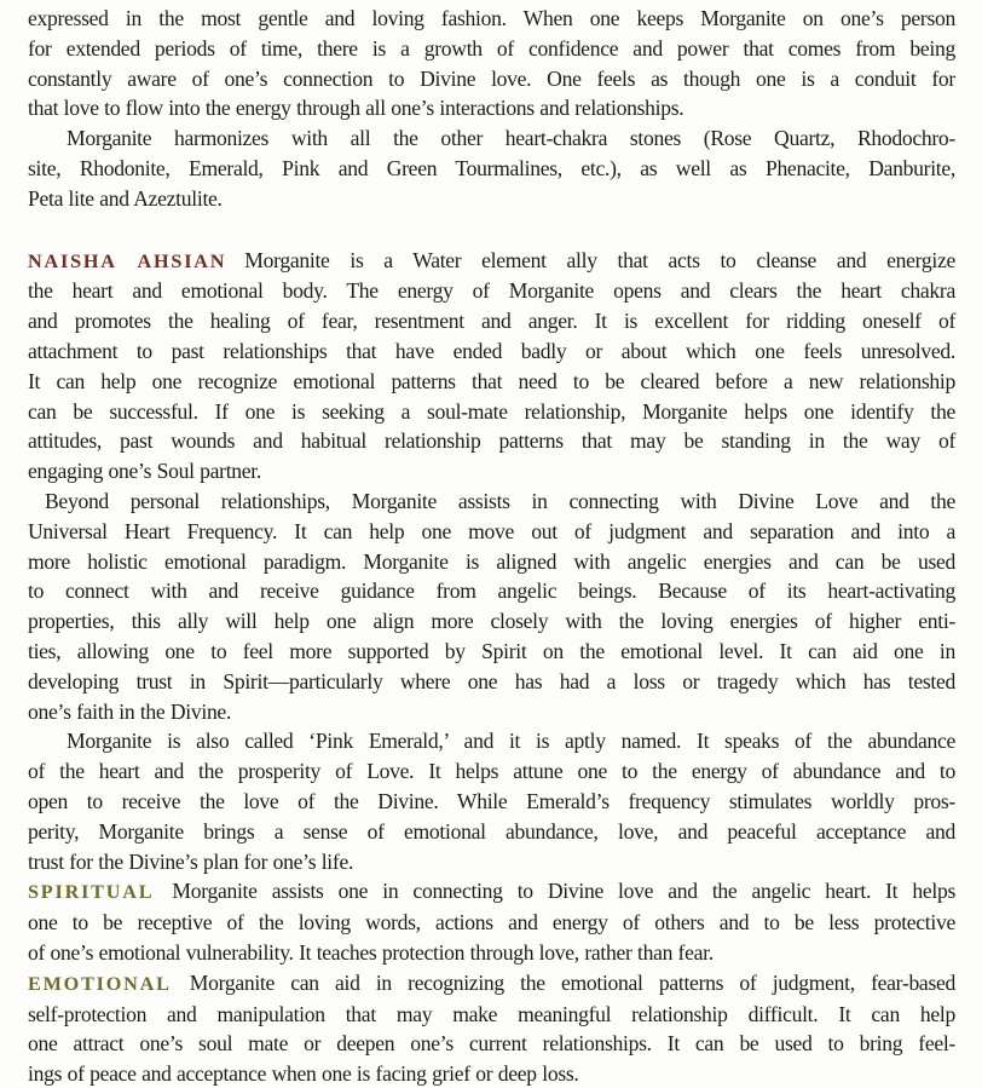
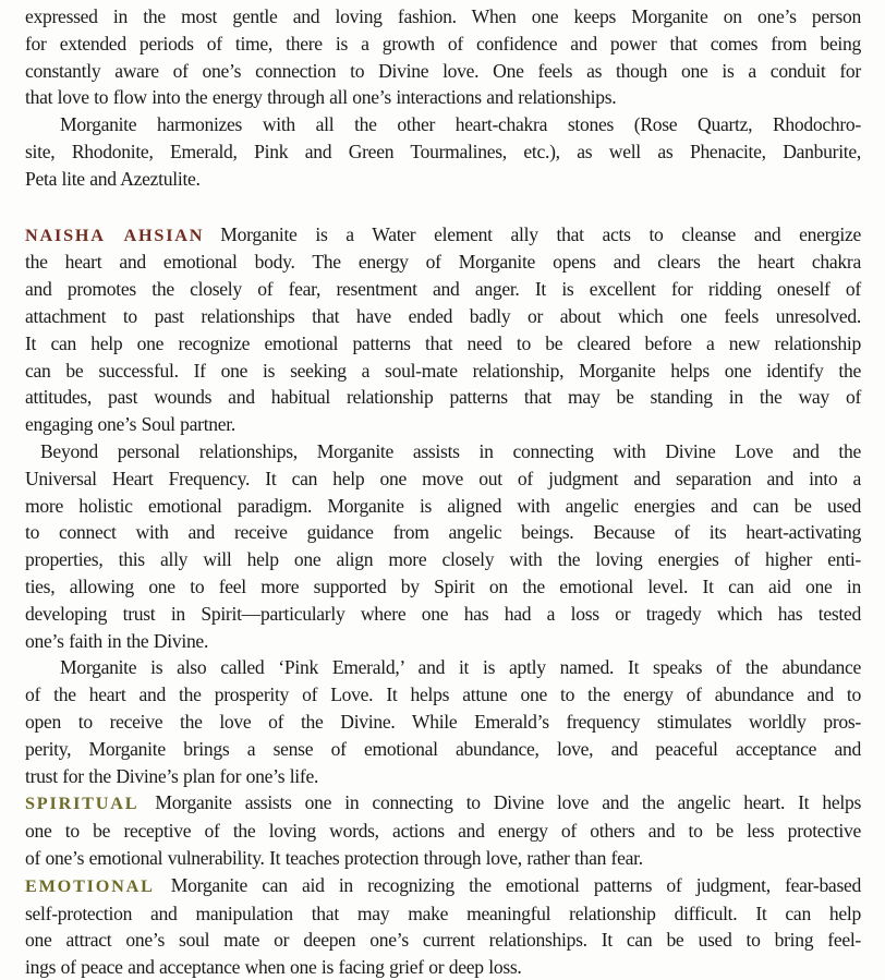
  expressed in the most gentle and loving fashion. When one keeps Morganite on one’s person
  for extended periods of time, there is a growth of confidence and power that comes from being
  constantly aware of one’s connection to Divine love. One feels as though one is a conduit for
  that love to flow into the energy through all one’s interactions and relationships.
  Morganite harmonizes with all the other heart-chakra stones (Rose Quartz, Rhodochro-
  site, Rhodonite, Emerald, Pink and Green Tourmalines, etc.), as well as Phenacite, Danburite,
  Peta lite and Azeztulite.
  NAISHA AHSIAN Morganite is a Water element ally that acts to cleanse and energize
  the heart and emotional body. The energy of Morganite opens and clears the heart chakra
- and promotes the healing of fear, resentment and anger. It is excellent for ridding oneself of
+ and promotes the closely of fear, resentment and anger. It is excellent for ridding oneself of
  attachment to past relationships that have ended badly or about which one feels unresolved.
  It can help one recognize emotional patterns that need to be cleared before a new relationship
  can be successful. If one is seeking a soul-mate relationship, Morganite helps one identify the
  attitudes, past wounds and habitual relationship patterns that may be standing in the way of
  engaging one’s Soul partner.
  Beyond personal relationships, Morganite assists in connecting with Divine Love and the
  Universal Heart Frequency. It can help one move out of judgment and separation and into a
  more holistic emotional paradigm. Morganite is aligned with angelic energies and can be used
  to connect with and receive guidance from angelic beings. Because of its heart-activating
  properties, this ally will help one align more closely with the loving energies of higher enti-
  ties, allowing one to feel more supported by Spirit on the emotional level. It can aid one in
  developing trust in Spirit—particularly where one has had a loss or tragedy which has tested
  one’s faith in the Divine.
  Morganite is also called ‘Pink Emerald,’ and it is aptly named. It speaks of the abundance
  of the heart and the prosperity of Love. It helps attune one to the energy of abundance and to
  open to receive the love of the Divine. While Emerald’s frequency stimulates worldly pros-
  perity, Morganite brings a sense of emotional abundance, love, and peaceful acceptance and
  trust for the Divine’s plan for one’s life.
  SPIRITUAL Morganite assists one in connecting to Divine love and the angelic heart. It helps
  one to be receptive of the loving words, actions and energy of others and to be less protective
  of one’s emotional vulnerability. It teaches protection through love, rather than fear.
  EMOTIONAL Morganite can aid in recognizing the emotional patterns of judgment, fear-based
  self-protection and manipulation that may make meaningful relationship difficult. It can help
  one attract one’s soul mate or deepen one’s current relationships. It can be used to bring feel-
  ings of peace and acceptance when one is facing grief or deep loss.
